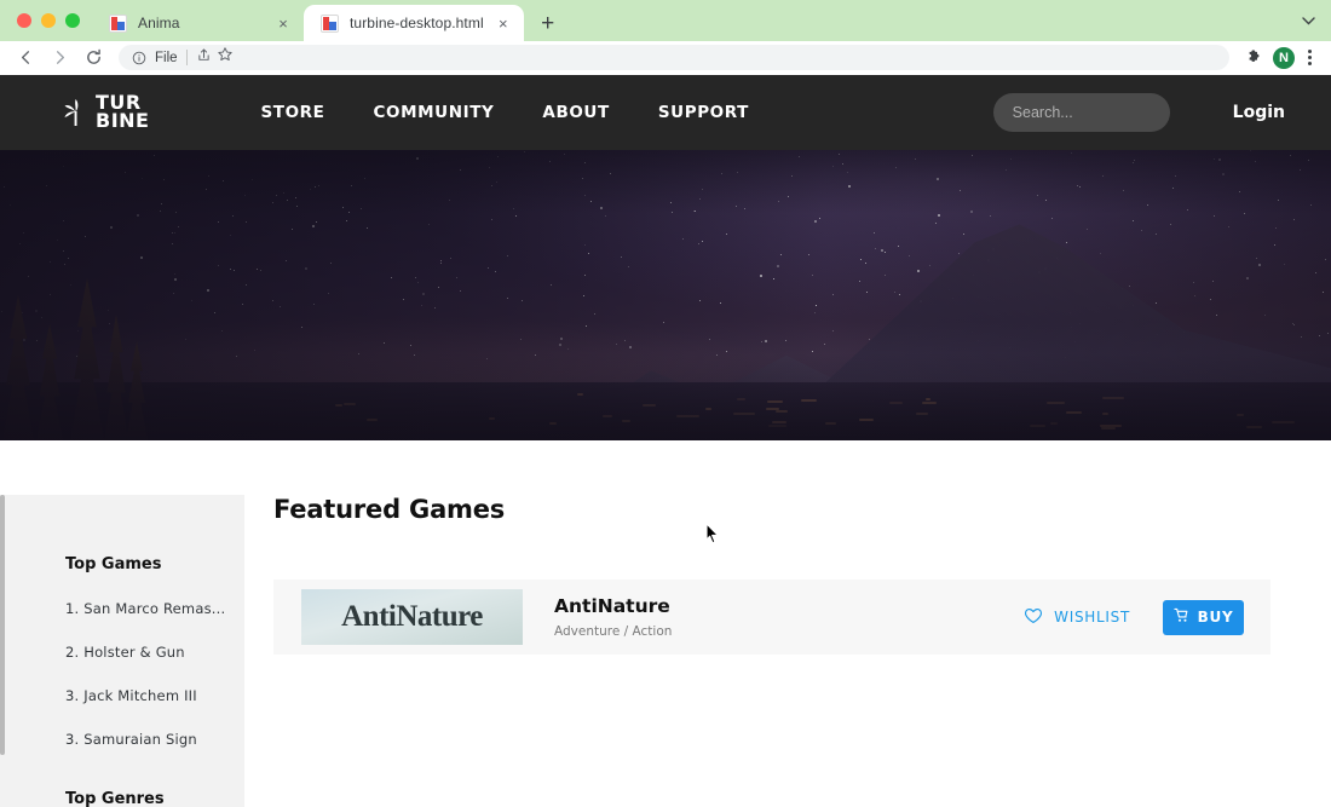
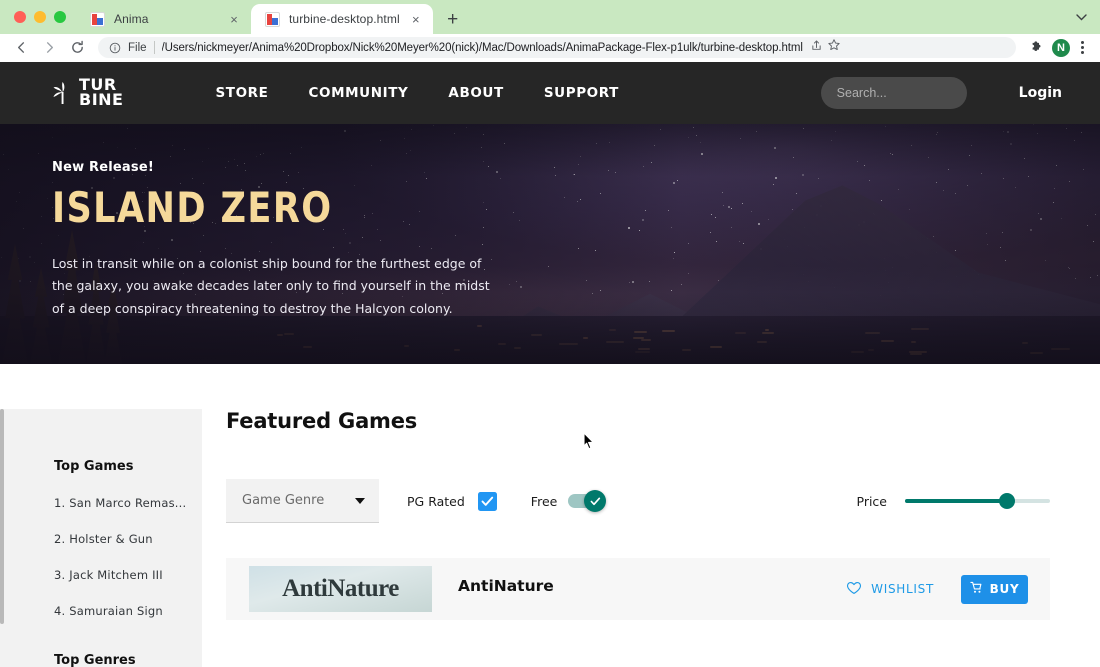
  Anima
  ×
  turbine-desktop.html
  ×
  +
  File
+ /Users/nickmeyer/Anima%20Dropbox/Nick%20Meyer%20(nick)/Mac/Downloads/AnimaPackage-Flex-p1ulk/turbine-desktop.html
  N
  TUR
  BINE
  STORE
  COMMUNITY
  ABOUT
  SUPPORT
  Search...
  Login
+ New Release!
+ ISLAND ZERO
+ Lost in transit while on a colonist ship bound for the furthest edge of the galaxy, you awake decades later only to find yourself in the midst of a deep conspiracy threatening to destroy the Halcyon colony.
  Top Games
  1. San Marco Remas...
  2. Holster & Gun
  3. Jack Mitchem III
- 3. Samuraian Sign
+ 4. Samuraian Sign
  Top Genres
  Featured Games
+ Game Genre
+ PG Rated
+ Free
+ Price
  AntiNature
  AntiNature
- Adventure / Action
  WISHLIST
  BUY
